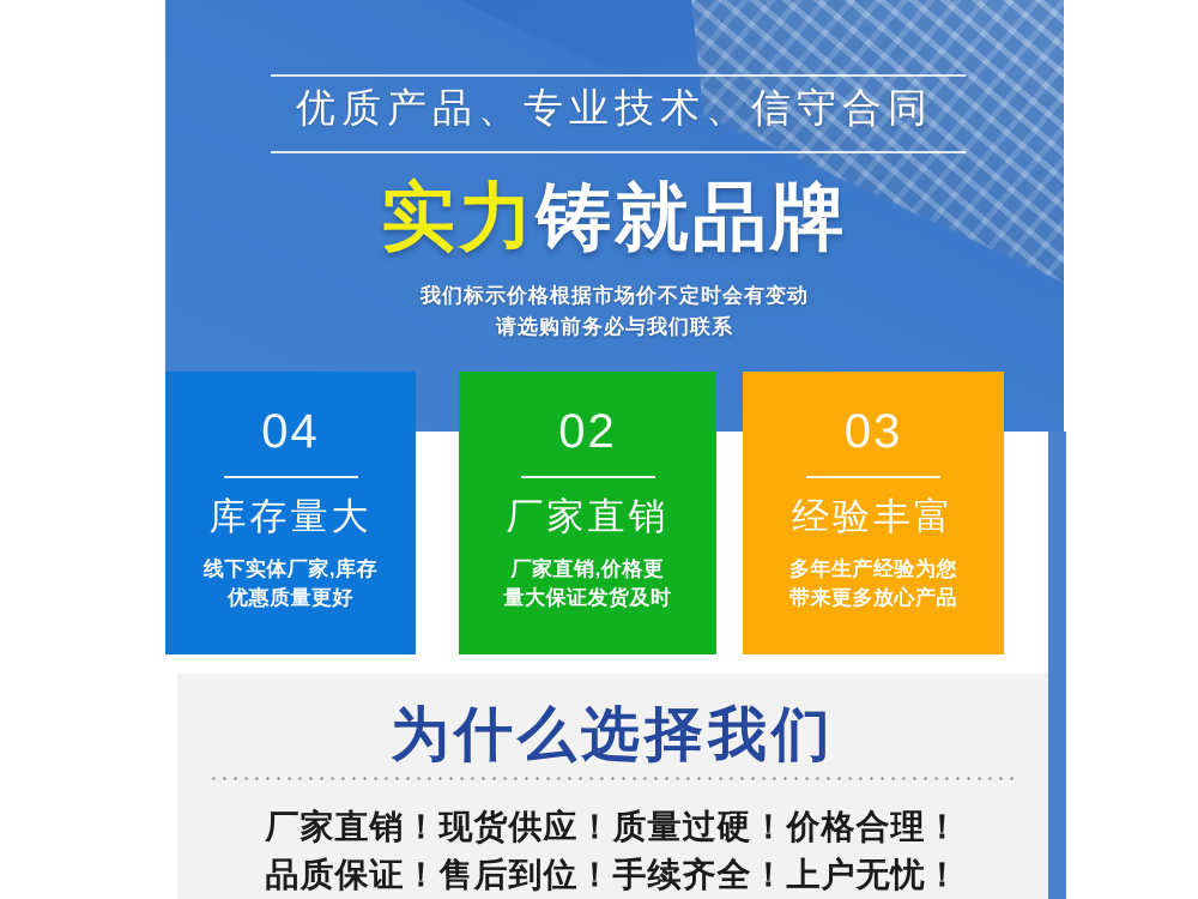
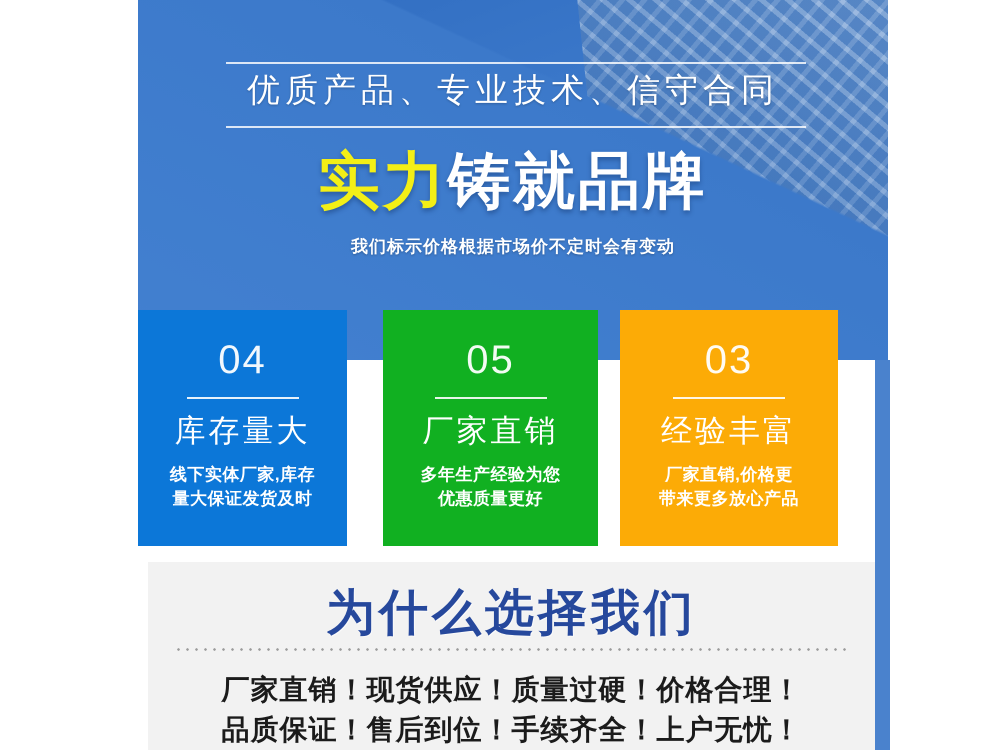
  优质产品、专业技术、信守合同
  实力铸就品牌
  我们标示价格根据市场价不定时会有变动
- 请选购前务必与我们联系
  04
  库存量大
  线下实体厂家,库存
- 优惠质量更好
+ 量大保证发货及时
- 02
+ 05
  厂家直销
- 厂家直销,价格更
+ 多年生产经验为您
- 量大保证发货及时
+ 优惠质量更好
  03
  经验丰富
- 多年生产经验为您
+ 厂家直销,价格更
  带来更多放心产品
  为什么选择我们
  厂家直销！现货供应！质量过硬！价格合理！
  品质保证！售后到位！手续齐全！上户无忧！
